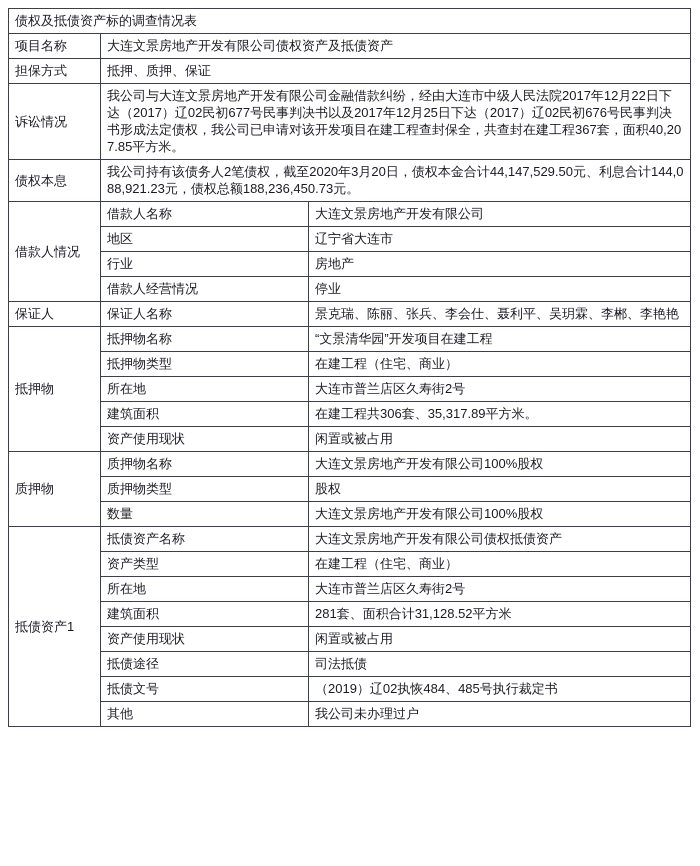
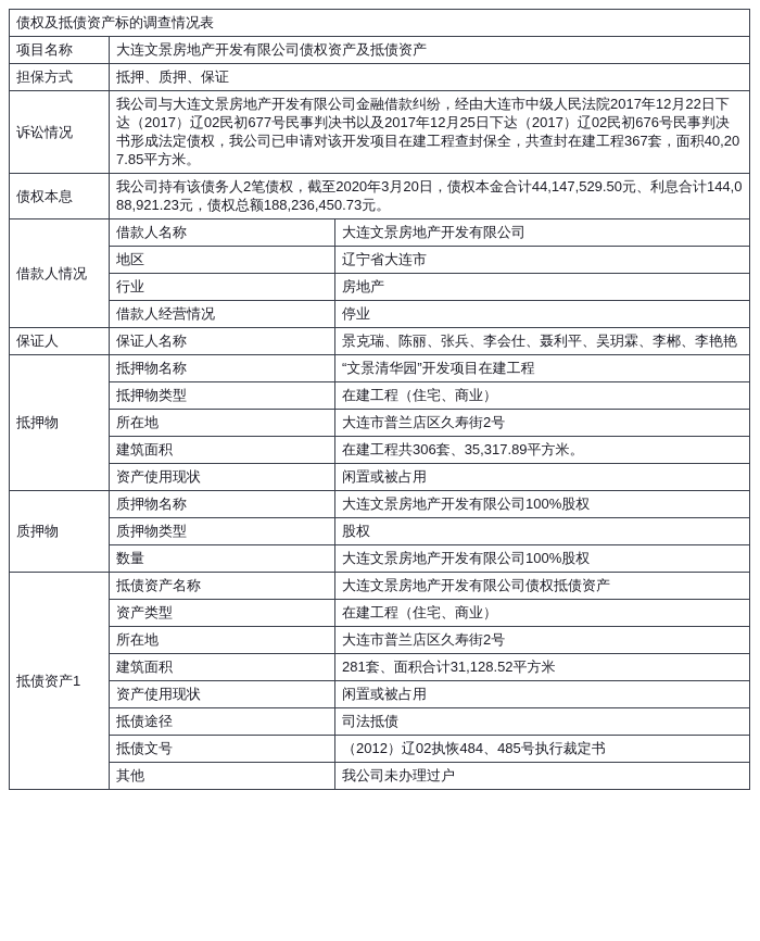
  债权及抵债资产标的调查情况表
  项目名称	大连文景房地产开发有限公司债权资产及抵债资产
  担保方式	抵押、质押、保证
  诉讼情况	我公司与大连文景房地产开发有限公司金融借款纠纷，经由大连市中级人民法院2017年12月22日下达（2017）辽02民初677号民事判决书以及2017年12月25日下达（2017）辽02民初676号民事判决书形成法定债权，我公司已申请对该开发项目在建工程查封保全，共查封在建工程367套，面积40,207.85平方米。
  债权本息	我公司持有该债务人2笔债权，截至2020年3月20日，债权本金合计44,147,529.50元、利息合计144,088,921.23元，债权总额188,236,450.73元。
  借款人情况	借款人名称	大连文景房地产开发有限公司
  地区	辽宁省大连市
  行业	房地产
  借款人经营情况	停业
  保证人	保证人名称	景克瑞、陈丽、张兵、李会仕、聂利平、吴玥霖、李郴、李艳艳
  抵押物	抵押物名称	“文景清华园”开发项目在建工程
  抵押物类型	在建工程（住宅、商业）
  所在地	大连市普兰店区久寿街2号
  建筑面积	在建工程共306套、35,317.89平方米。
  资产使用现状	闲置或被占用
  质押物	质押物名称	大连文景房地产开发有限公司100%股权
  质押物类型	股权
  数量	大连文景房地产开发有限公司100%股权
  抵债资产1	抵债资产名称	大连文景房地产开发有限公司债权抵债资产
  资产类型	在建工程（住宅、商业）
  所在地	大连市普兰店区久寿街2号
  建筑面积	281套、面积合计31,128.52平方米
  资产使用现状	闲置或被占用
  抵债途径	司法抵债
- 抵债文号	（2019）辽02执恢484、485号执行裁定书
+ 抵债文号	（2012）辽02执恢484、485号执行裁定书
  其他	我公司未办理过户
